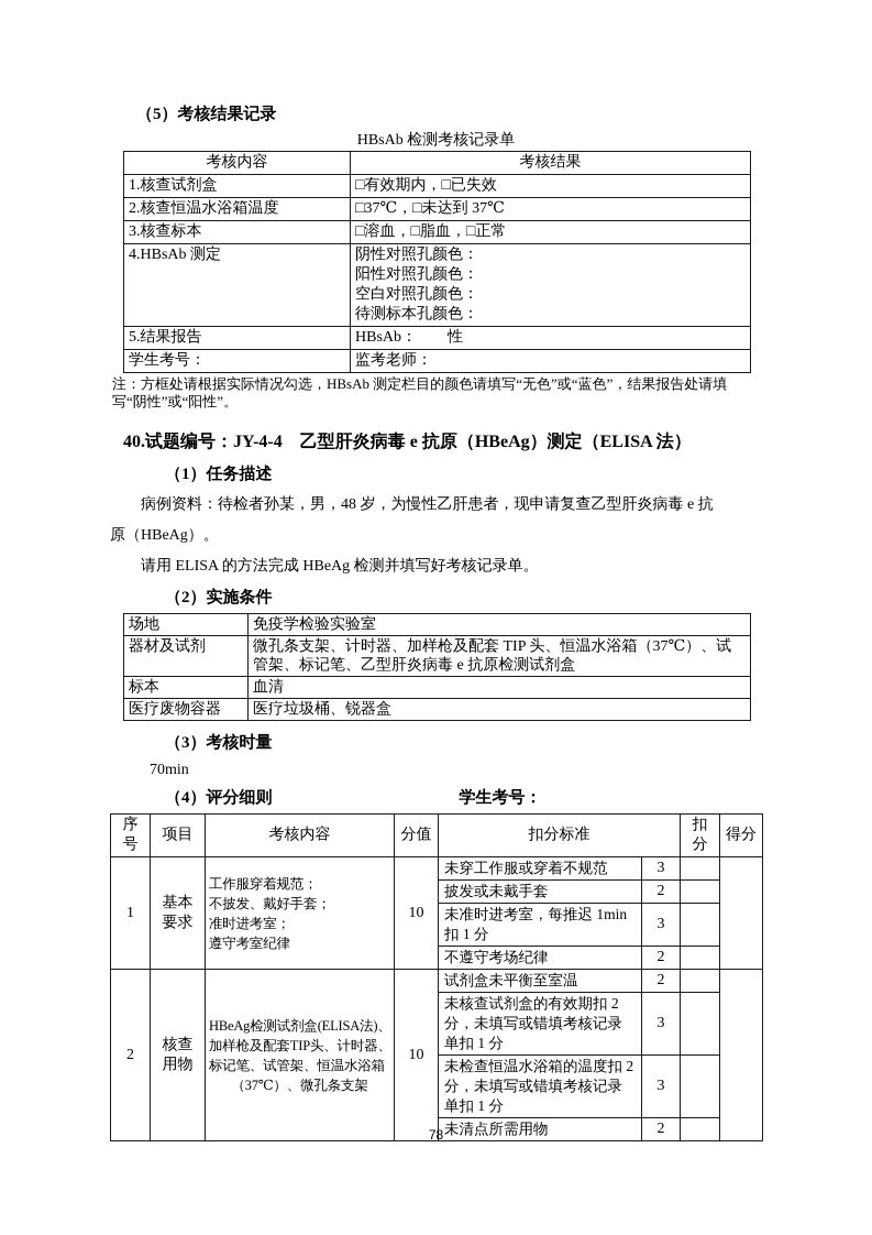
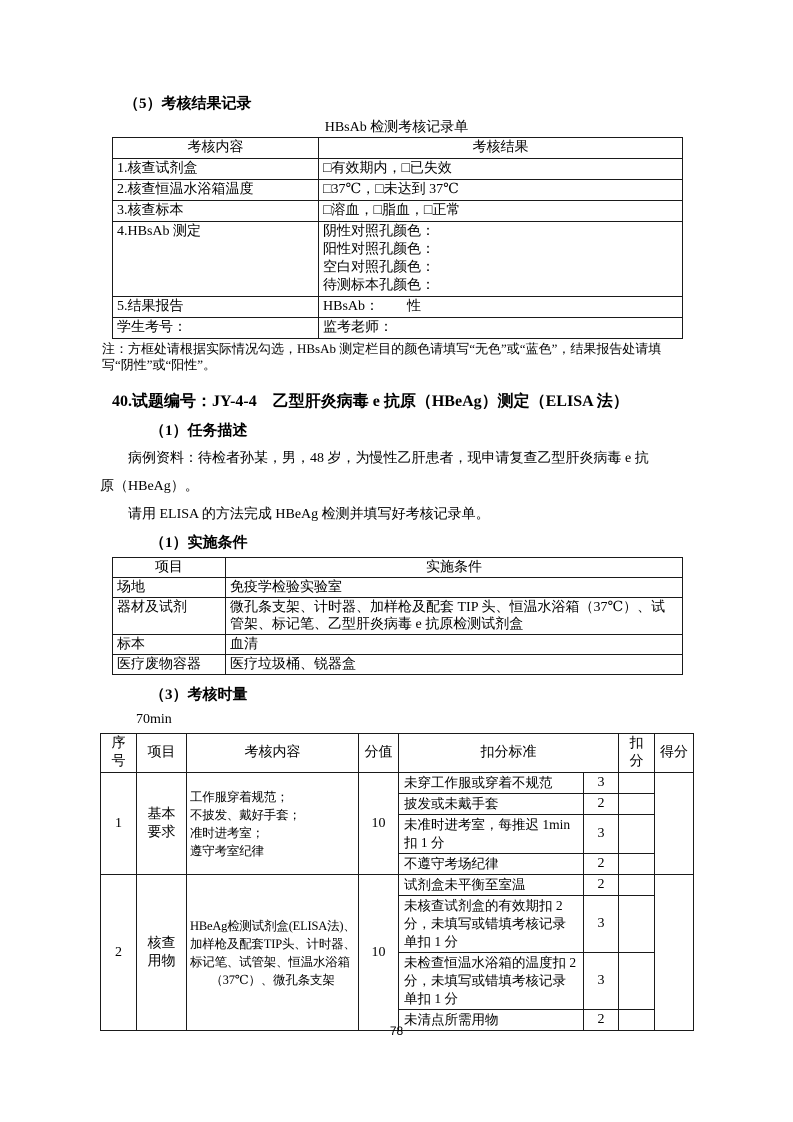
  （5）考核结果记录
  HBsAb 检测考核记录单
  考核内容	考核结果
  1.核查试剂盒	□有效期内，□已失效
  2.核查恒温水浴箱温度	□37℃，□未达到 37℃
  3.核查标本	□溶血，□脂血，□正常
  4.HBsAb 测定	阴性对照孔颜色： 阳性对照孔颜色： 空白对照孔颜色： 待测标本孔颜色：
  5.结果报告	HBsAb： 性
  学生考号：	监考老师：
  注：方框处请根据实际情况勾选，HBsAb 测定栏目的颜色请填写“无色”或“蓝色”，结果报告处请填写“阴性”或“阳性”。
  40.试题编号：JY-4-4 乙型肝炎病毒 e 抗原（HBeAg）测定（ELISA 法）
  （1）任务描述
  病例资料：待检者孙某，男，48 岁，为慢性乙肝患者，现申请复查乙型肝炎病毒 e 抗
  原（HBeAg）。
  请用 ELISA 的方法完成 HBeAg 检测并填写好考核记录单。
- （2）实施条件
+ （1）实施条件
+ 项目	实施条件
  场地	免疫学检验实验室
  器材及试剂	微孔条支架、计时器、加样枪及配套 TIP 头、恒温水浴箱（37℃）、试管架、标记笔、乙型肝炎病毒 e 抗原检测试剂盒
  标本	血清
  医疗废物容器	医疗垃圾桶、锐器盒
  （3）考核时量
  70min
- （4）评分细则
- 学生考号：
  序号	项目	考核内容	分值	扣分标准	扣分	得分
  1	基本要求	工作服穿着规范； 不披发、戴好手套； 准时进考室； 遵守考室纪律	10	未穿工作服或穿着不规范	3
  披发或未戴手套	2
  未准时进考室，每推迟 1min 扣 1 分	3
  不遵守考场纪律	2
  2	核查用物	HBeAg检测试剂盒(ELISA法)、 加样枪及配套TIP头、计时器、 标记笔、试管架、恒温水浴箱 （37℃）、微孔条支架	10	试剂盒未平衡至室温	2
  未核查试剂盒的有效期扣 2 分，未填写或错填考核记录单扣 1 分	3
  未检查恒温水浴箱的温度扣 2 分，未填写或错填考核记录单扣 1 分	3
  未清点所需用物	2
  78
